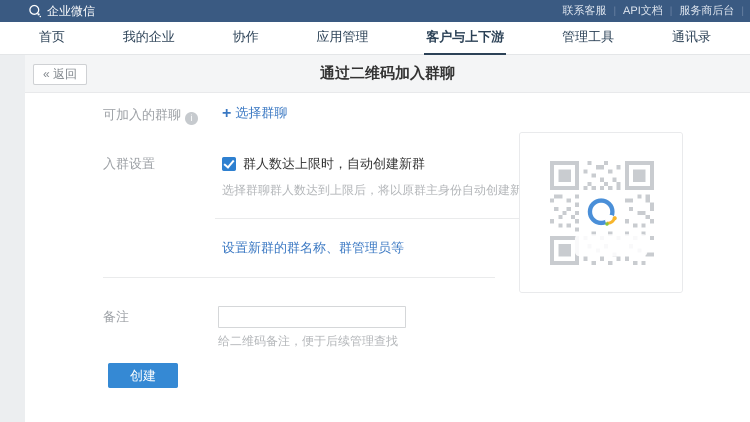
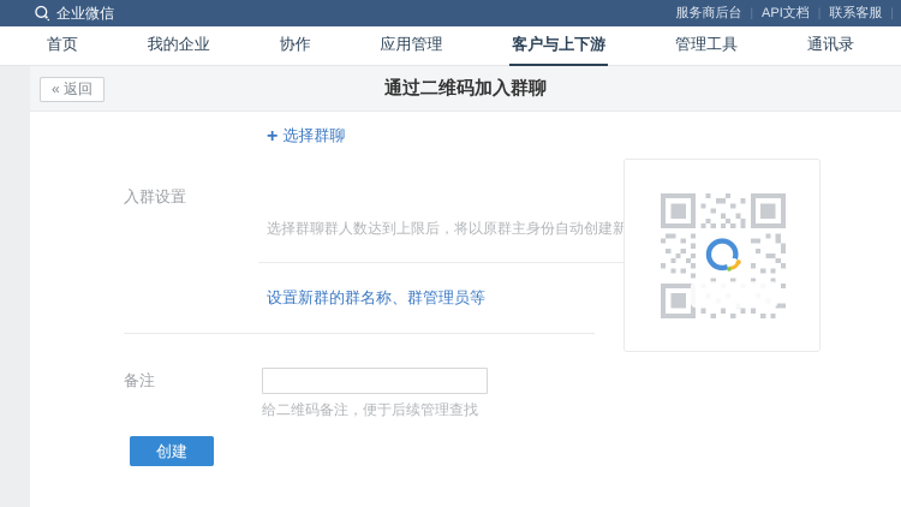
  企业微信
- 联系客服
+ 服务商后台
  |
  API文档
- 服务商后台
+ 联系客服
  |
  首页
  我的企业
  协作
  应用管理
  客户与上下游
  管理工具
  通讯录
  « 返回
  通过二维码加入群聊
- 可加入的群聊 i
  + 选择群聊
  入群设置
- 群人数达上限时，自动创建新群
  选择群聊群人数达到上限后，将以原群主身份自动创建新
  设置新群的群名称、群管理员等
  备注
  给二维码备注，便于后续管理查找
  创建
